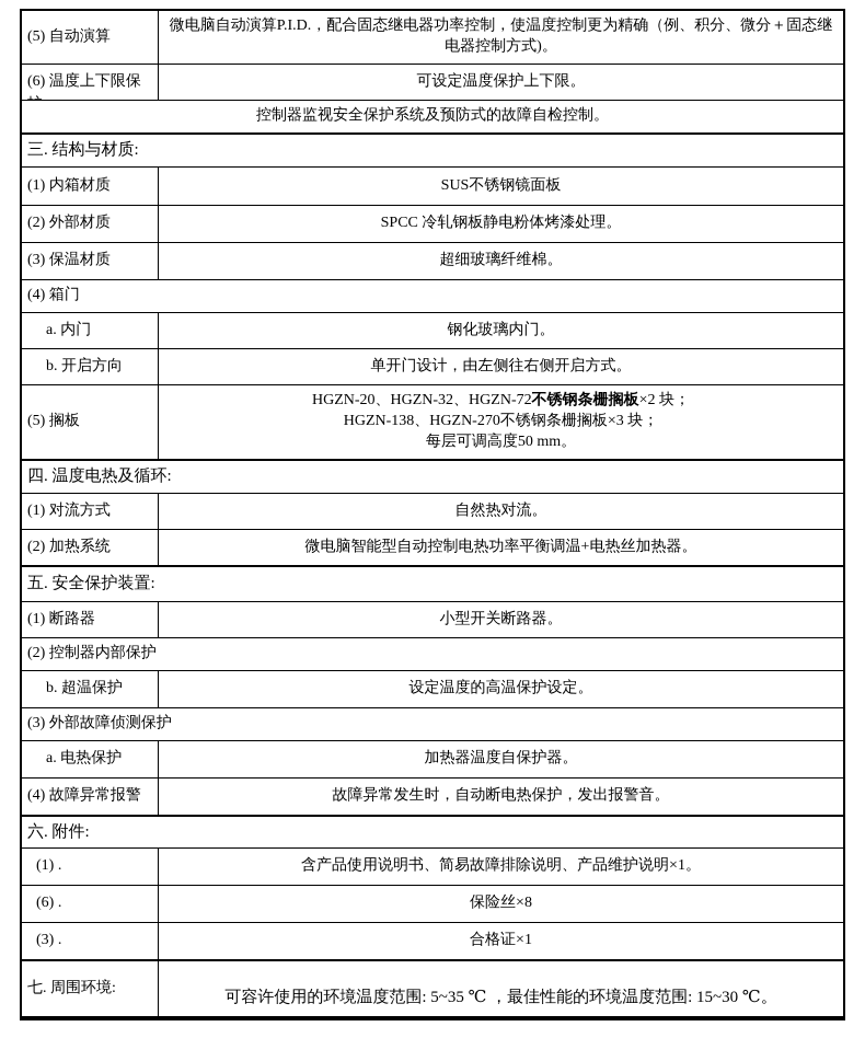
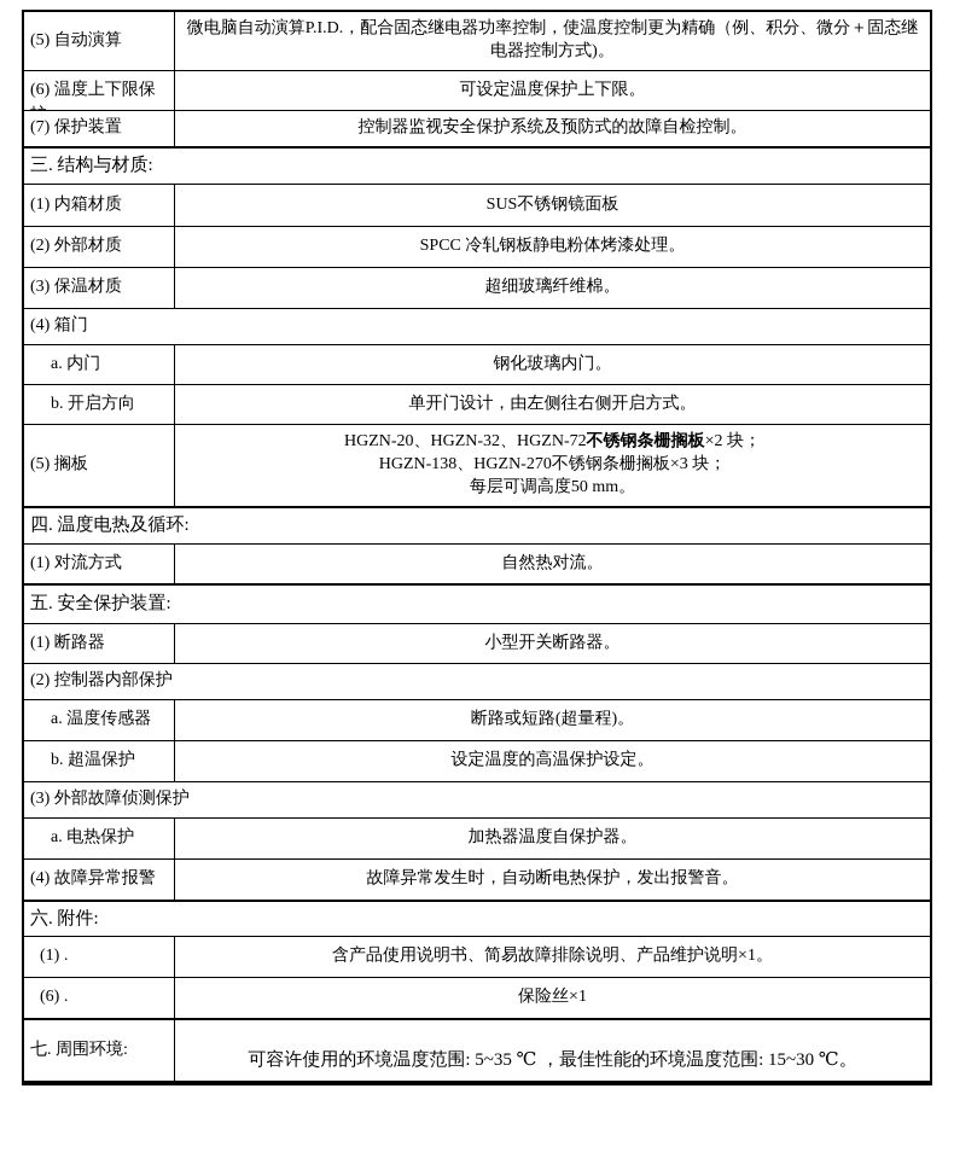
  (5) 自动演算
  微电脑自动演算P.I.D.，配合固态继电器功率控制，使温度控制更为精确（例、积分、微分＋固态继电器控制方式)。
  (6) 温度上下限保
  可设定温度保护上下限。
+ (7) 保护装置
  控制器监视安全保护系统及预防式的故障自检控制。
  三. 结构与材质:
  (1) 内箱材质
  SUS不锈钢镜面板
  (2) 外部材质
  SPCC 冷轧钢板静电粉体烤漆处理。
  (3) 保温材质
  超细玻璃纤维棉。
  (4) 箱门
  a. 内门
  钢化玻璃内门。
  b. 开启方向
  单开门设计，由左侧往右侧开启方式。
  (5) 搁板
  HGZN-20、HGZN-32、HGZN-72不锈钢条栅搁板×2 块；
  HGZN-138、HGZN-270不锈钢条栅搁板×3 块；
  每层可调高度50 mm。
  四. 温度电热及循环:
  (1) 对流方式
  自然热对流。
- (2) 加热系统
- 微电脑智能型自动控制电热功率平衡调温+电热丝加热器。
  五. 安全保护装置:
  (1) 断路器
  小型开关断路器。
  (2) 控制器内部保护
+ a. 温度传感器
+ 断路或短路(超量程)。
  b. 超温保护
  设定温度的高温保护设定。
  (3) 外部故障侦测保护
  a. 电热保护
  加热器温度自保护器。
  (4) 故障异常报警
  故障异常发生时，自动断电热保护，发出报警音。
  六. 附件:
  (1) .
  含产品使用说明书、简易故障排除说明、产品维护说明×1。
  (6) .
- 保险丝×8
+ 保险丝×1
- (3) .
- 合格证×1
  七. 周围环境:
  可容许使用的环境温度范围: 5~35 ℃ ，最佳性能的环境温度范围: 15~30 ℃。
